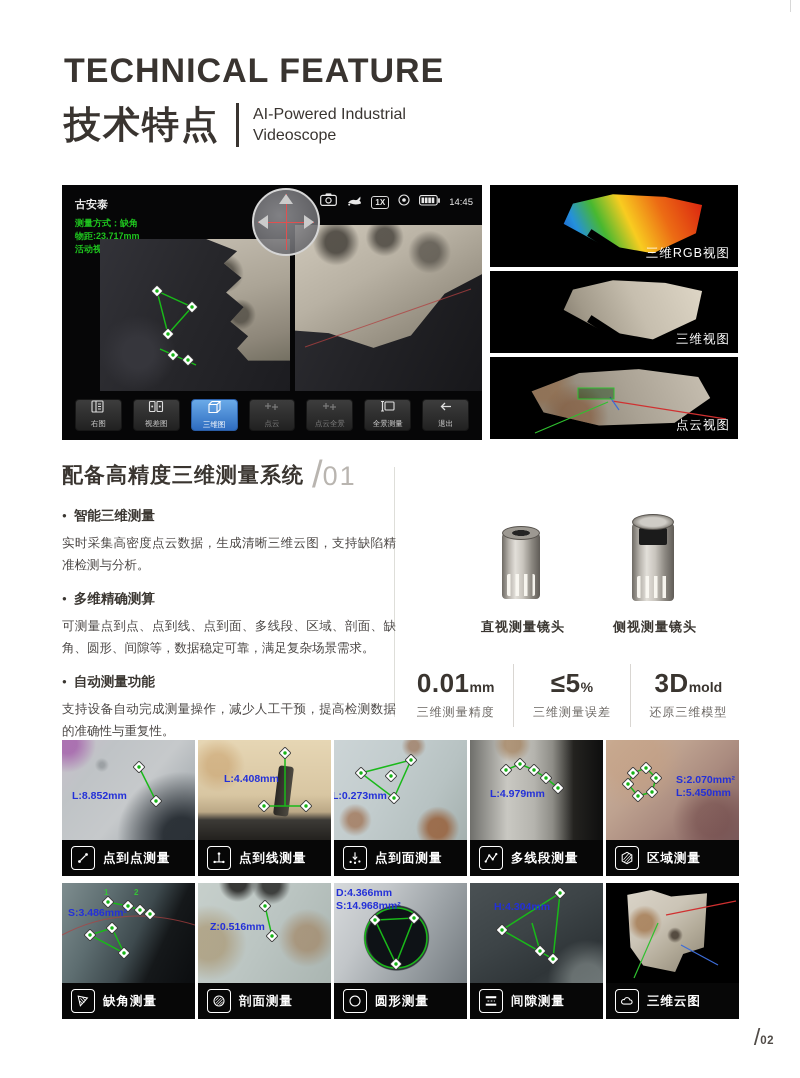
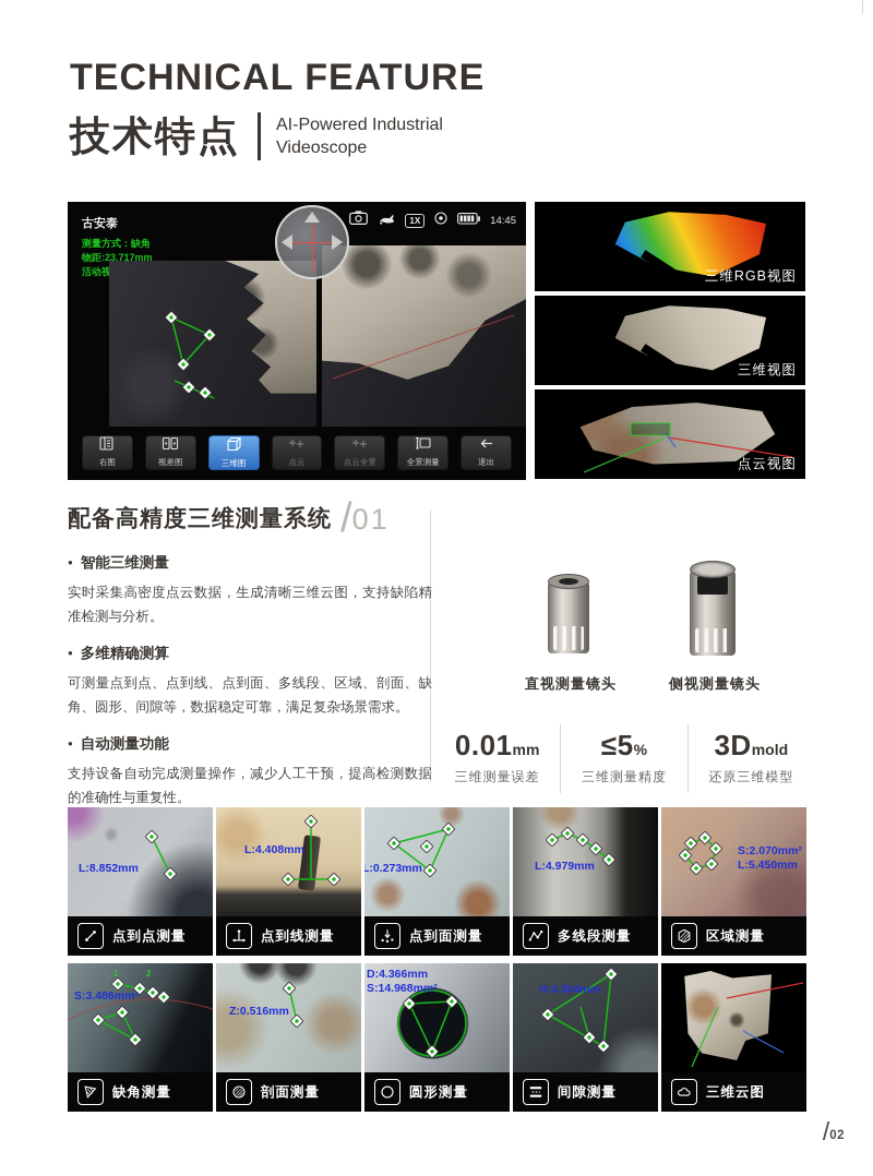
  TECHNICAL FEATURE
  技术特点
  AI-Powered Industrial
  Videoscope
  古安泰
  测量方式：缺角
  物距:23.717mm
  1X
  14:45
  右图
  视差图
  三维图
  点云
  点云全景
  全景测量
  退出
  三维RGB视图
  三维视图
  点云视图
  配备高精度三维测量系统
  /
  01
  智能三维测量
  实时采集高密度点云数据，生成清晰三维云图，支持缺陷精准检测与分析。
  多维精确测算
  可测量点到点、点到线、点到面、多线段、区域、剖面、缺角、圆形、间隙等，数据稳定可靠，满足复杂场景需求。
  自动测量功能
  支持设备自动完成测量操作，减少人工干预，提高检测数据的准确性与重复性。
  直视测量镜头
  侧视测量镜头
  0.01mm
- 三维测量精度
+ 三维测量误差
  ≤5%
- 三维测量误差
+ 三维测量精度
  3Dmold
  还原三维模型
  L:8.852mm
  点到点测量
  L:4.408mm
  点到线测量
  L:0.273mm
  点到面测量
  L:4.979mm
  多线段测量
  S:2.070mm²
  L:5.450mm
  区域测量
  1
  2
  S:3.486mm²
  缺角测量
  Z:0.516mm
  剖面测量
  D:4.366mm
  S:14.968mm²
  圆形测量
  H:4.304mm
  间隙测量
  三维云图
  /
  02
